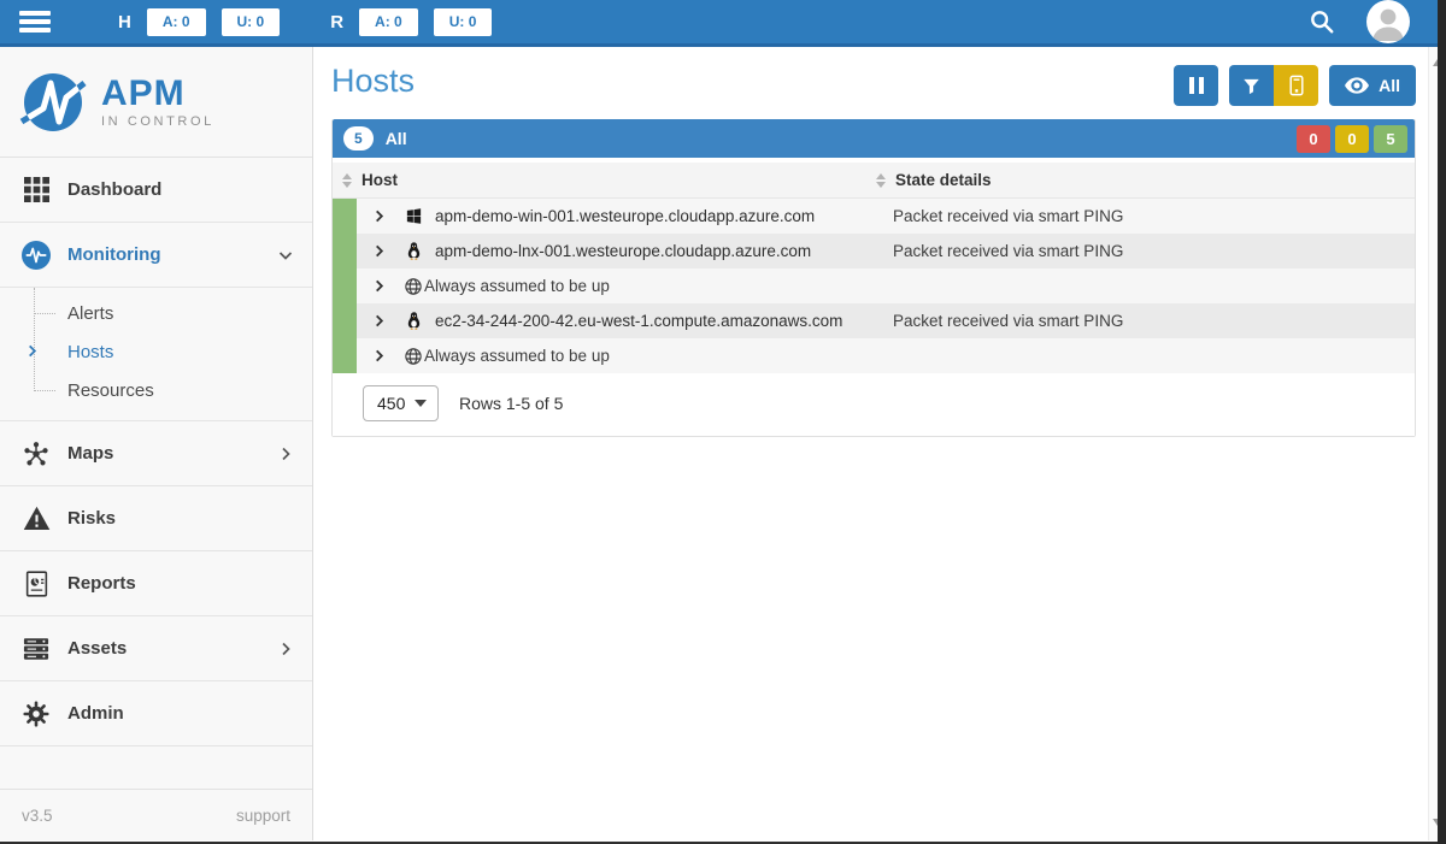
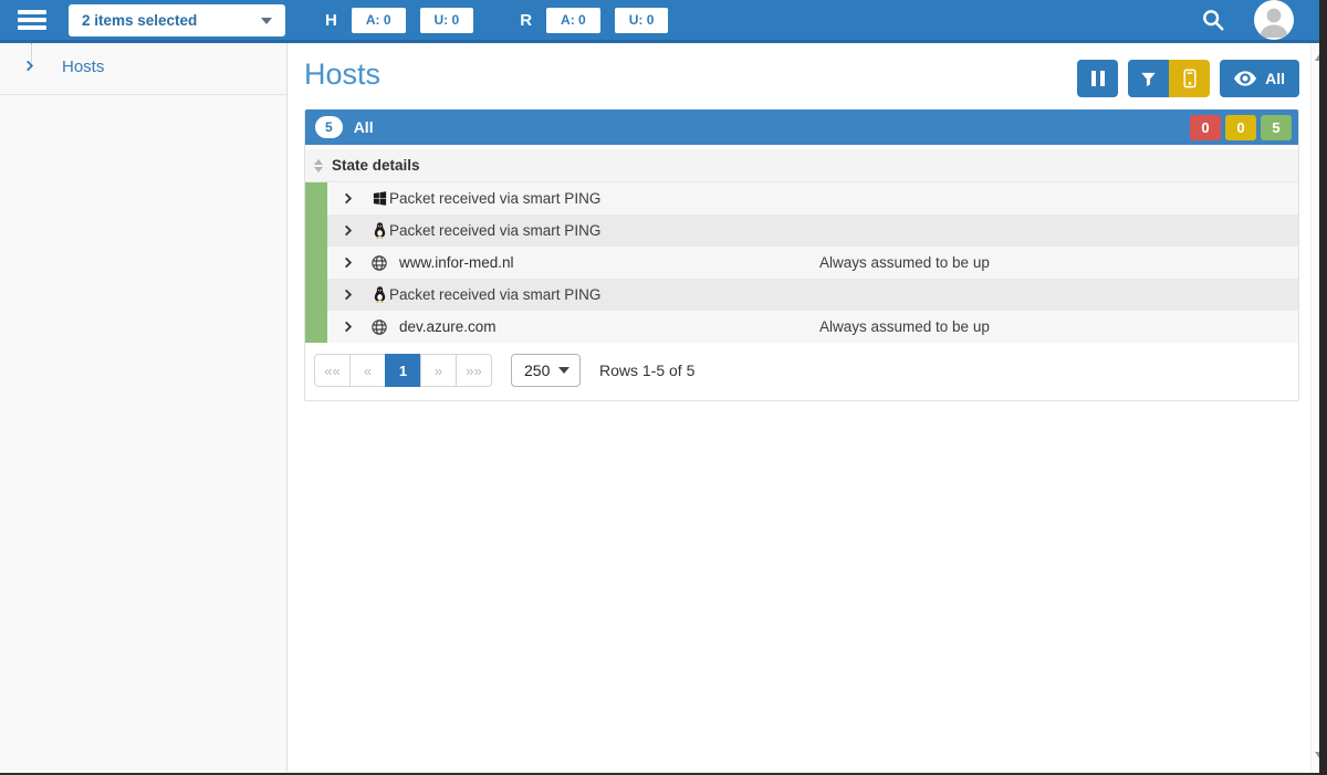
+ 2 items selected
  H
  A: 0
  U: 0
  R
  A: 0
  U: 0
- APM
- IN CONTROL
- Dashboard
- Monitoring
- Alerts
  Hosts
- Resources
- Maps
- Risks
- Reports
- Assets
- Admin
- v3.5
- support
  Hosts
  All
  5
  All
  0
  0
  5
- Host
  State details
- apm-demo-win-001.westeurope.cloudapp.azure.com
  Packet received via smart PING
- apm-demo-lnx-001.westeurope.cloudapp.azure.com
  Packet received via smart PING
+ www.infor-med.nl
  Always assumed to be up
- ec2-34-244-200-42.eu-west-1.compute.amazonaws.com
  Packet received via smart PING
+ dev.azure.com
  Always assumed to be up
+ ««
+ «
+ 1
+ »
+ »»
- 450
+ 250
  Rows 1-5 of 5
